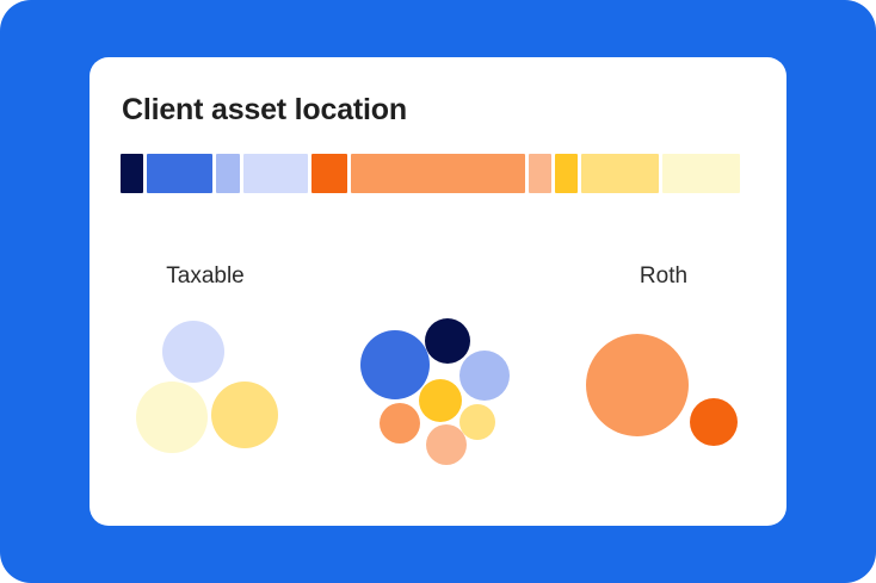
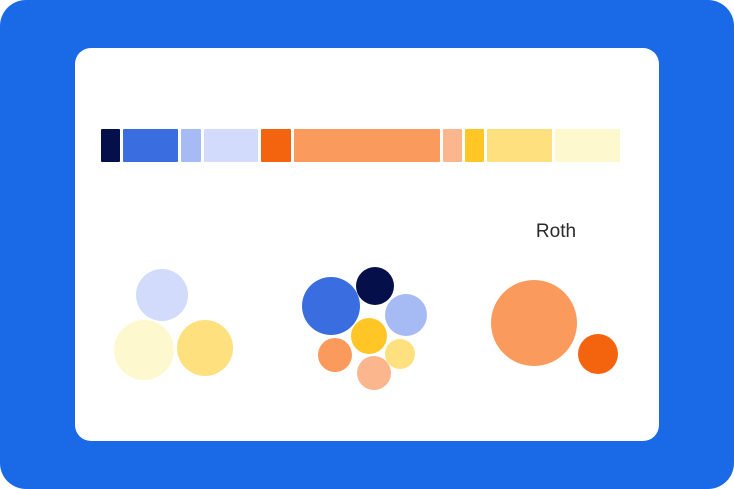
- Client asset location
- Taxable
  Roth
